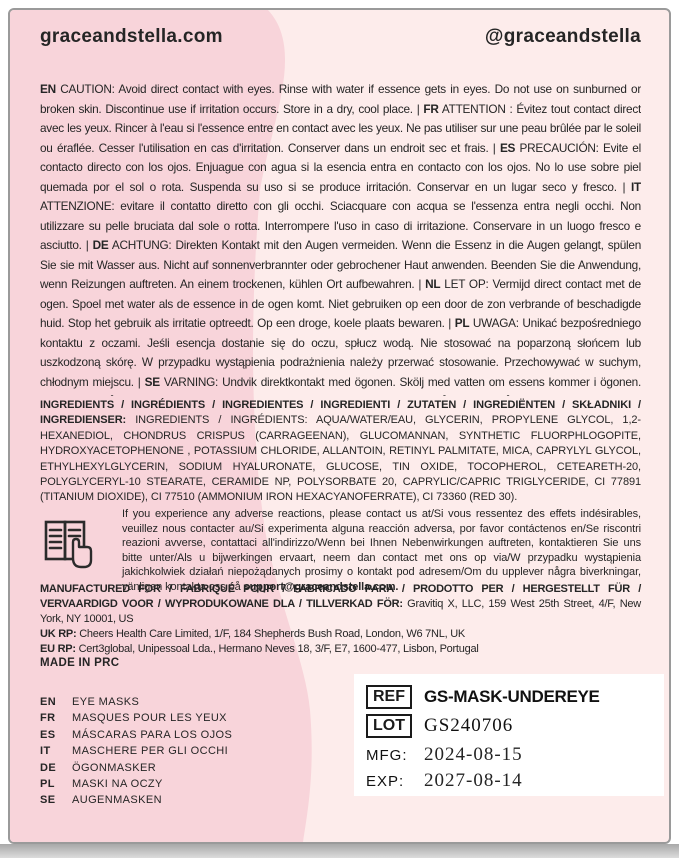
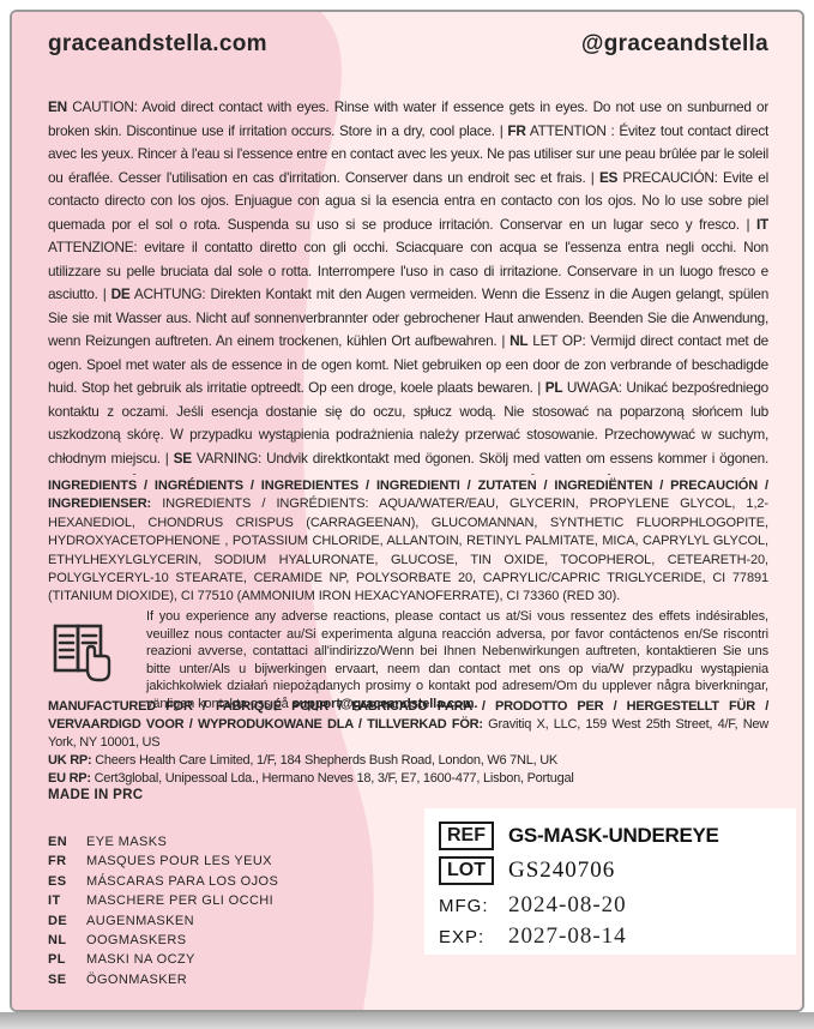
  graceandstella.com
  @graceandstella
  EN CAUTION: Avoid direct contact with eyes. Rinse with water if essence gets in eyes. Do not use on sunburned or broken skin. Discontinue use if irritation occurs. Store in a dry, cool place. | FR ATTENTION : Évitez tout contact direct avec les yeux. Rincer à l'eau si l'essence entre en contact avec les yeux. Ne pas utiliser sur une peau brûlée par le soleil ou éraflée. Cesser l'utilisation en cas d'irritation. Conserver dans un endroit sec et frais. | ES PRECAUCIÓN: Evite el contacto directo con los ojos. Enjuague con agua si la esencia entra en contacto con los ojos. No lo use sobre piel quemada por el sol o rota. Suspenda su uso si se produce irritación. Conservar en un lugar seco y fresco. | IT ATTENZIONE: evitare il contatto diretto con gli occhi. Sciacquare con acqua se l'essenza entra negli occhi. Non utilizzare su pelle bruciata dal sole o rotta. Interrompere l'uso in caso di irritazione. Conservare in un luogo fresco e asciutto. | DE ACHTUNG: Direkten Kontakt mit den Augen vermeiden. Wenn die Essenz in die Augen gelangt, spülen Sie sie mit Wasser aus. Nicht auf sonnenverbrannter oder gebrochener Haut anwenden. Beenden Sie die Anwendung, wenn Reizungen auftreten. An einem trockenen, kühlen Ort aufbewahren. | NL LET OP: Vermijd direct contact met de ogen. Spoel met water als de essence in de ogen komt. Niet gebruiken op een door de zon verbrande of beschadigde huid. Stop het gebruik als irritatie optreedt. Op een droge, koele plaats bewaren. | PL UWAGA: Unikać bezpośredniego kontaktu z oczami. Jeśli esencja dostanie się do oczu, spłucz wodą. Nie stosować na poparzoną słońcem lub uszkodzoną skórę. W przypadku wystąpienia podrażnienia należy przerwać stosowanie. Przechowywać w suchym, chłodnym miejscu. | SE VARNING: Undvik direktkontakt med ögonen. Skölj med vatten om essens kommer i ögonen.
- INGREDIENTS / INGRÉDIENTS / INGREDIENTES / INGREDIENTI / ZUTATEN / INGREDIËNTEN / SKŁADNIKI / INGREDIENSER: INGREDIENTS / INGRÉDIENTS: AQUA/WATER/EAU, GLYCERIN, PROPYLENE GLYCOL, 1,2-HEXANEDIOL, CHONDRUS CRISPUS (CARRAGEENAN), GLUCOMANNAN, SYNTHETIC FLUORPHLOGOPITE, HYDROXYACETOPHENONE , POTASSIUM CHLORIDE, ALLANTOIN, RETINYL PALMITATE, MICA, CAPRYLYL GLYCOL, ETHYLHEXYLGLYCERIN, SODIUM HYALURONATE, GLUCOSE, TIN OXIDE, TOCOPHEROL, CETEARETH-20, POLYGLYCERYL-10 STEARATE, CERAMIDE NP, POLYSORBATE 20, CAPRYLIC/CAPRIC TRIGLYCERIDE, CI 77891 (TITANIUM DIOXIDE), CI 77510 (AMMONIUM IRON HEXACYANOFERRATE), CI 73360 (RED 30).
+ INGREDIENTS / INGRÉDIENTS / INGREDIENTES / INGREDIENTI / ZUTATEN / INGREDIËNTEN / PRECAUCIÓN / INGREDIENSER: INGREDIENTS / INGRÉDIENTS: AQUA/WATER/EAU, GLYCERIN, PROPYLENE GLYCOL, 1,2-HEXANEDIOL, CHONDRUS CRISPUS (CARRAGEENAN), GLUCOMANNAN, SYNTHETIC FLUORPHLOGOPITE, HYDROXYACETOPHENONE , POTASSIUM CHLORIDE, ALLANTOIN, RETINYL PALMITATE, MICA, CAPRYLYL GLYCOL, ETHYLHEXYLGLYCERIN, SODIUM HYALURONATE, GLUCOSE, TIN OXIDE, TOCOPHEROL, CETEARETH-20, POLYGLYCERYL-10 STEARATE, CERAMIDE NP, POLYSORBATE 20, CAPRYLIC/CAPRIC TRIGLYCERIDE, CI 77891 (TITANIUM DIOXIDE), CI 77510 (AMMONIUM IRON HEXACYANOFERRATE), CI 73360 (RED 30).
  If you experience any adverse reactions, please contact us at/Si vous ressentez des effets indésirables, veuillez nous contacter au/Si experimenta alguna reacción adversa, por favor contáctenos en/Se riscontri reazioni avverse, contattaci all'indirizzo/Wenn bei Ihnen Nebenwirkungen auftreten, kontaktieren Sie uns bitte unter/Als u bijwerkingen ervaart, neem dan contact met ons op via/W przypadku wystąpienia jakichkolwiek działań niepożądanych prosimy o kontakt pod adresem/Om du upplever några biverkningar, vänligen kontakta oss på support@graceandstella.com.
  MANUFACTURED FOR / FABRIQUÉ POUR / FABRICADO PARA / PRODOTTO PER / HERGESTELLT FÜR / VERVAARDIGD VOOR / WYPRODUKOWANE DLA / TILLVERKAD FÖR: Gravitiq X, LLC, 159 West 25th Street, 4/F, New York, NY 10001, US
  UK RP: Cheers Health Care Limited, 1/F, 184 Shepherds Bush Road, London, W6 7NL, UK
  EU RP: Cert3global, Unipessoal Lda., Hermano Neves 18, 3/F, E7, 1600-477, Lisbon, Portugal
  MADE IN PRC
  EN
  EYE MASKS
  FR
  MASQUES POUR LES YEUX
  ES
  MÁSCARAS PARA LOS OJOS
  IT
  MASCHERE PER GLI OCCHI
  DE
- ÖGONMASKER
+ AUGENMASKEN
+ NL
+ OOGMASKERS
  PL
  MASKI NA OCZY
  SE
- AUGENMASKEN
+ ÖGONMASKER
  REF
  GS-MASK-UNDEREYE
  LOT
  GS240706
  MFG:
- 2024-08-15
+ 2024-08-20
  EXP:
  2027-08-14
